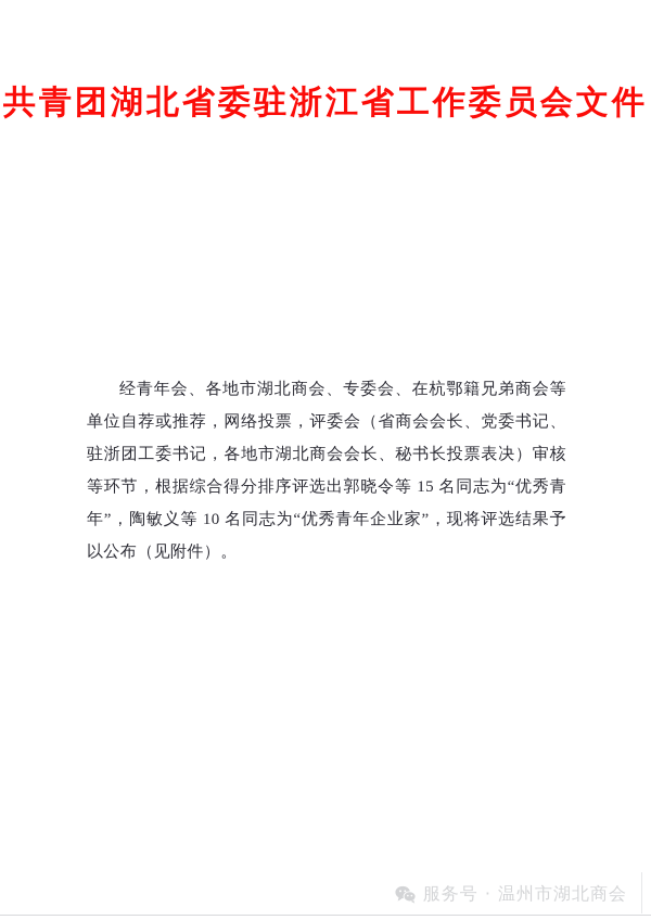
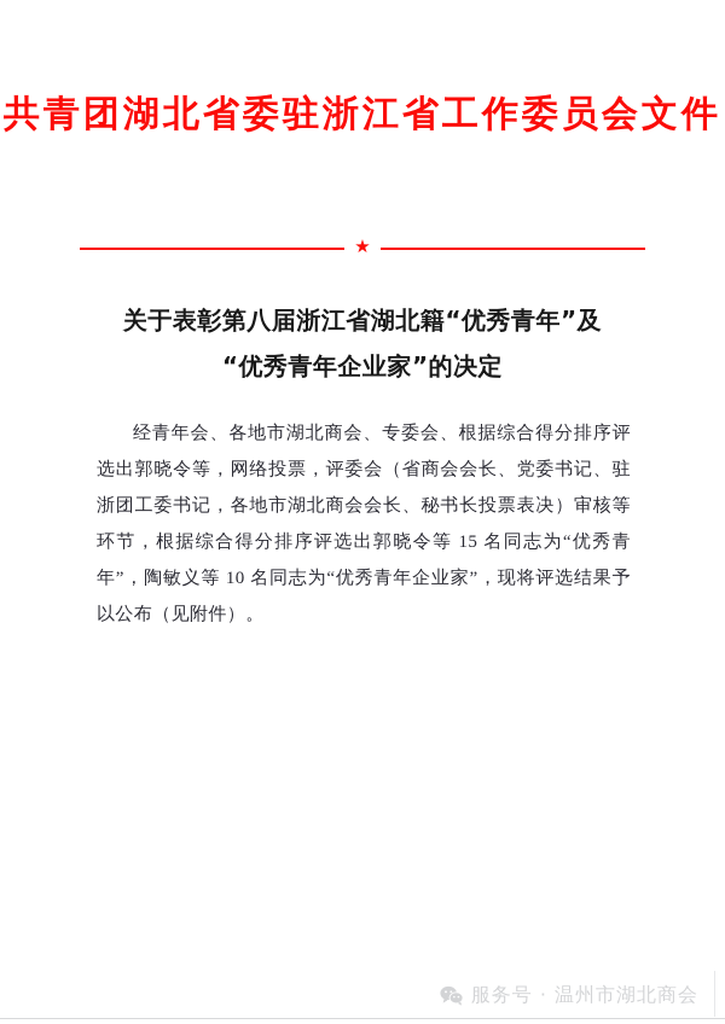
  共青团湖北省委驻浙江省工作委员会文件
+ ★
+ 关于表彰第八届浙江省湖北籍“优秀青年”及
+ “优秀青年企业家”的决定
- 经青年会、各地市湖北商会、专委会、在杭鄂籍兄弟商会等单位自荐或推荐，网络投票，评委会（省商会会长、党委书记、驻浙团工委书记，各地市湖北商会会长、秘书长投票表决）审核等环节，根据综合得分排序评选出郭晓令等 15 名同志为“优秀青年”，陶敏义等 10 名同志为“优秀青年企业家”，现将评选结果予以公布（见附件）。
+ 经青年会、各地市湖北商会、专委会、根据综合得分排序评选出郭晓令等，网络投票，评委会（省商会会长、党委书记、驻浙团工委书记，各地市湖北商会会长、秘书长投票表决）审核等环节，根据综合得分排序评选出郭晓令等 15 名同志为“优秀青年”，陶敏义等 10 名同志为“优秀青年企业家”，现将评选结果予以公布（见附件）。
  服务号 · 温州市湖北商会
